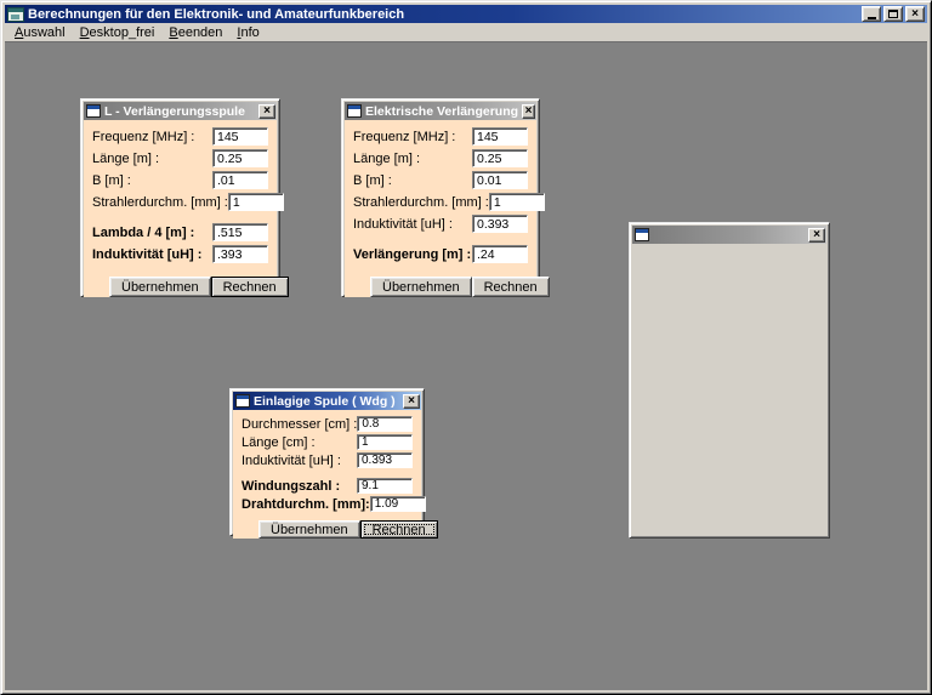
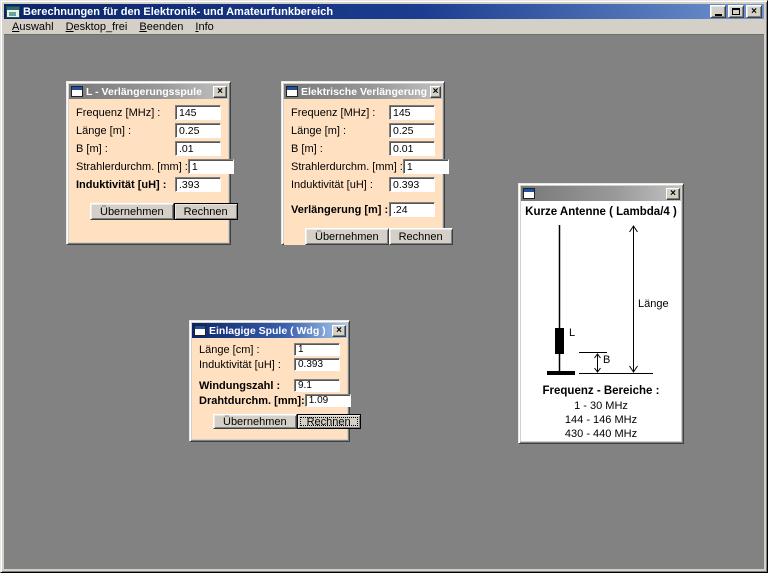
  Berechnungen für den Elektronik- und Amateurfunkbereich
  ×
  Auswahl
  Desktop_frei
  Beenden
  Info
  L - Verlängerungsspule
  ×
  Frequenz [MHz] :
  145
  Länge [m] :
  0.25
  B [m] :
  .01
  Strahlerdurchm. [mm] :
  1
- Lambda / 4 [m] :
- .515
  Induktivität [uH] :
  .393
  Übernehmen
  Rechnen
  Elektrische Verlängerung
  ×
  Frequenz [MHz] :
  145
  Länge [m] :
  0.25
  B [m] :
  0.01
  Strahlerdurchm. [mm] :
  1
  Induktivität [uH] :
  0.393
  Verlängerung [m] :
  .24
  Übernehmen
  Rechnen
  Einlagige Spule ( Wdg )
  ×
- Durchmesser [cm] :
- 0.8
  Länge [cm] :
  1
  Induktivität [uH] :
  0.393
  Windungszahl :
  9.1
  Drahtdurchm. [mm]:
  1.09
  Übernehmen
  Rechnen
  ×
+ Kurze Antenne ( Lambda/4 )
+ L
+ B
+ Länge
+ Frequenz - Bereiche :
+ 1 - 30 MHz
+ 144 - 146 MHz
+ 430 - 440 MHz
